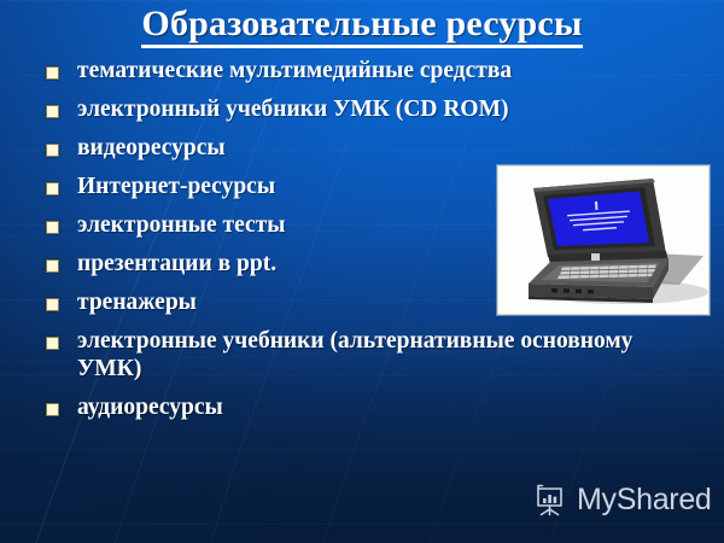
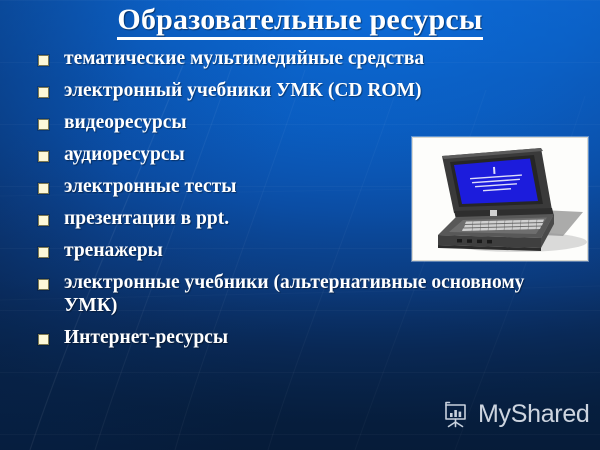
  Образовательные ресурсы
  тематические мультимедийные средства
  электронный учебники УМК (CD ROM)
  видеоресурсы
- Интернет-ресурсы
+ аудиоресурсы
  электронные тесты
  презентации в ppt.
  тренажеры
  электронные учебники (альтернативные основному УМК)
- аудиоресурсы
+ Интернет-ресурсы
  MyShared
